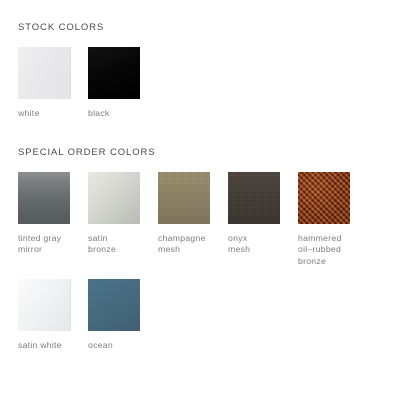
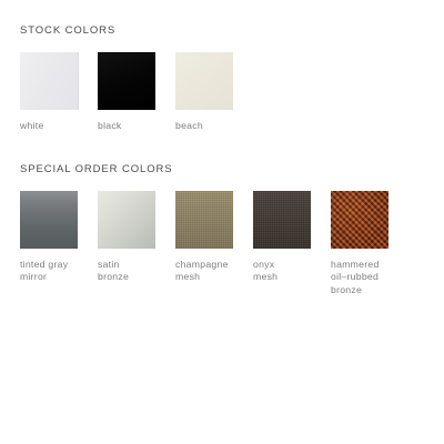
  STOCK COLORS
  white
  black
+ beach
  SPECIAL ORDER COLORS
  tinted gray
  mirror
  satin
  bronze
  champagne
  mesh
  onyx
  mesh
  hammered
  oil–rubbed
  bronze
- satin white
- ocean
